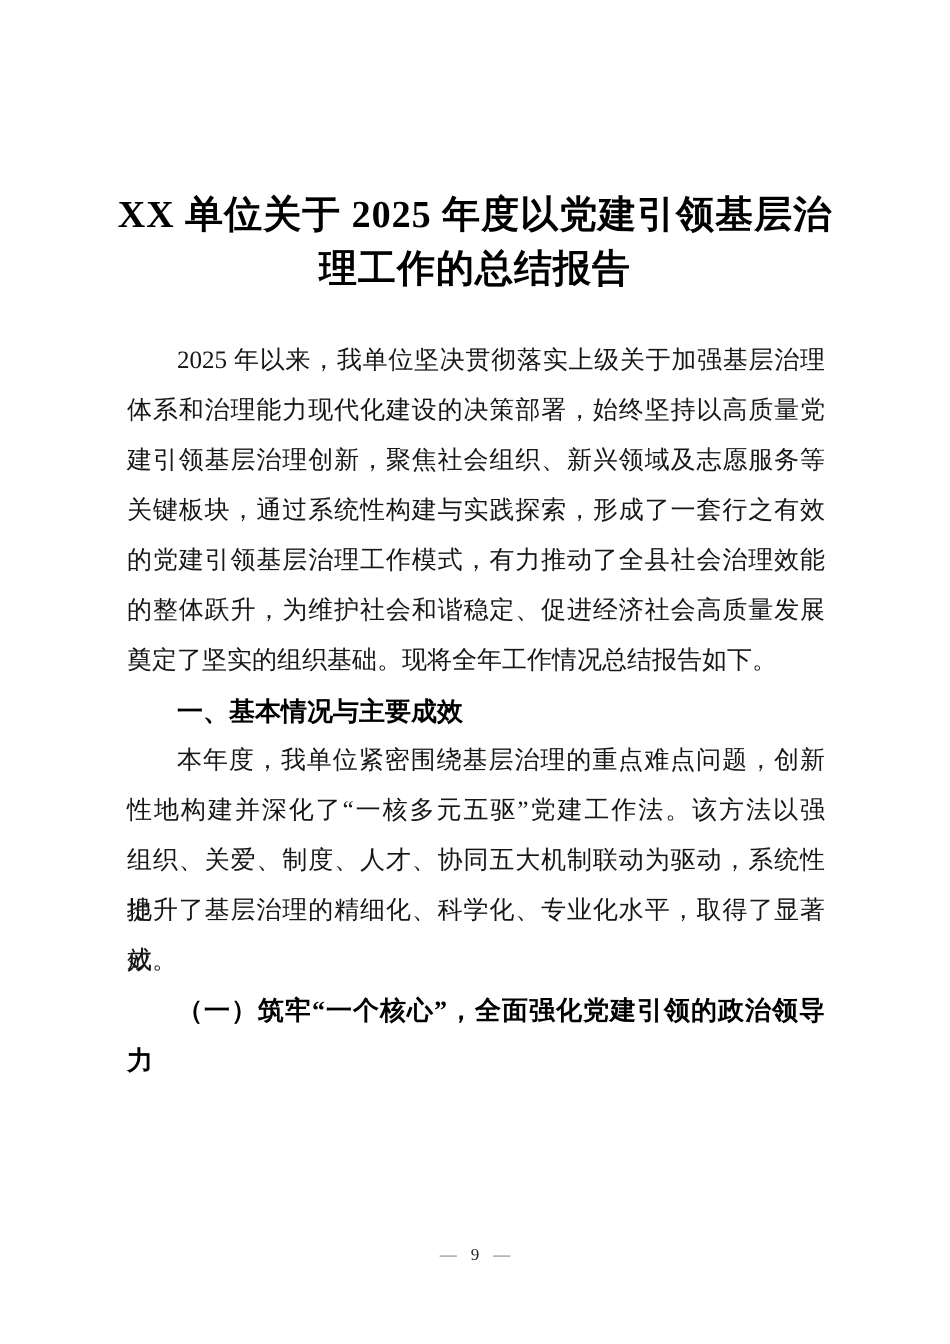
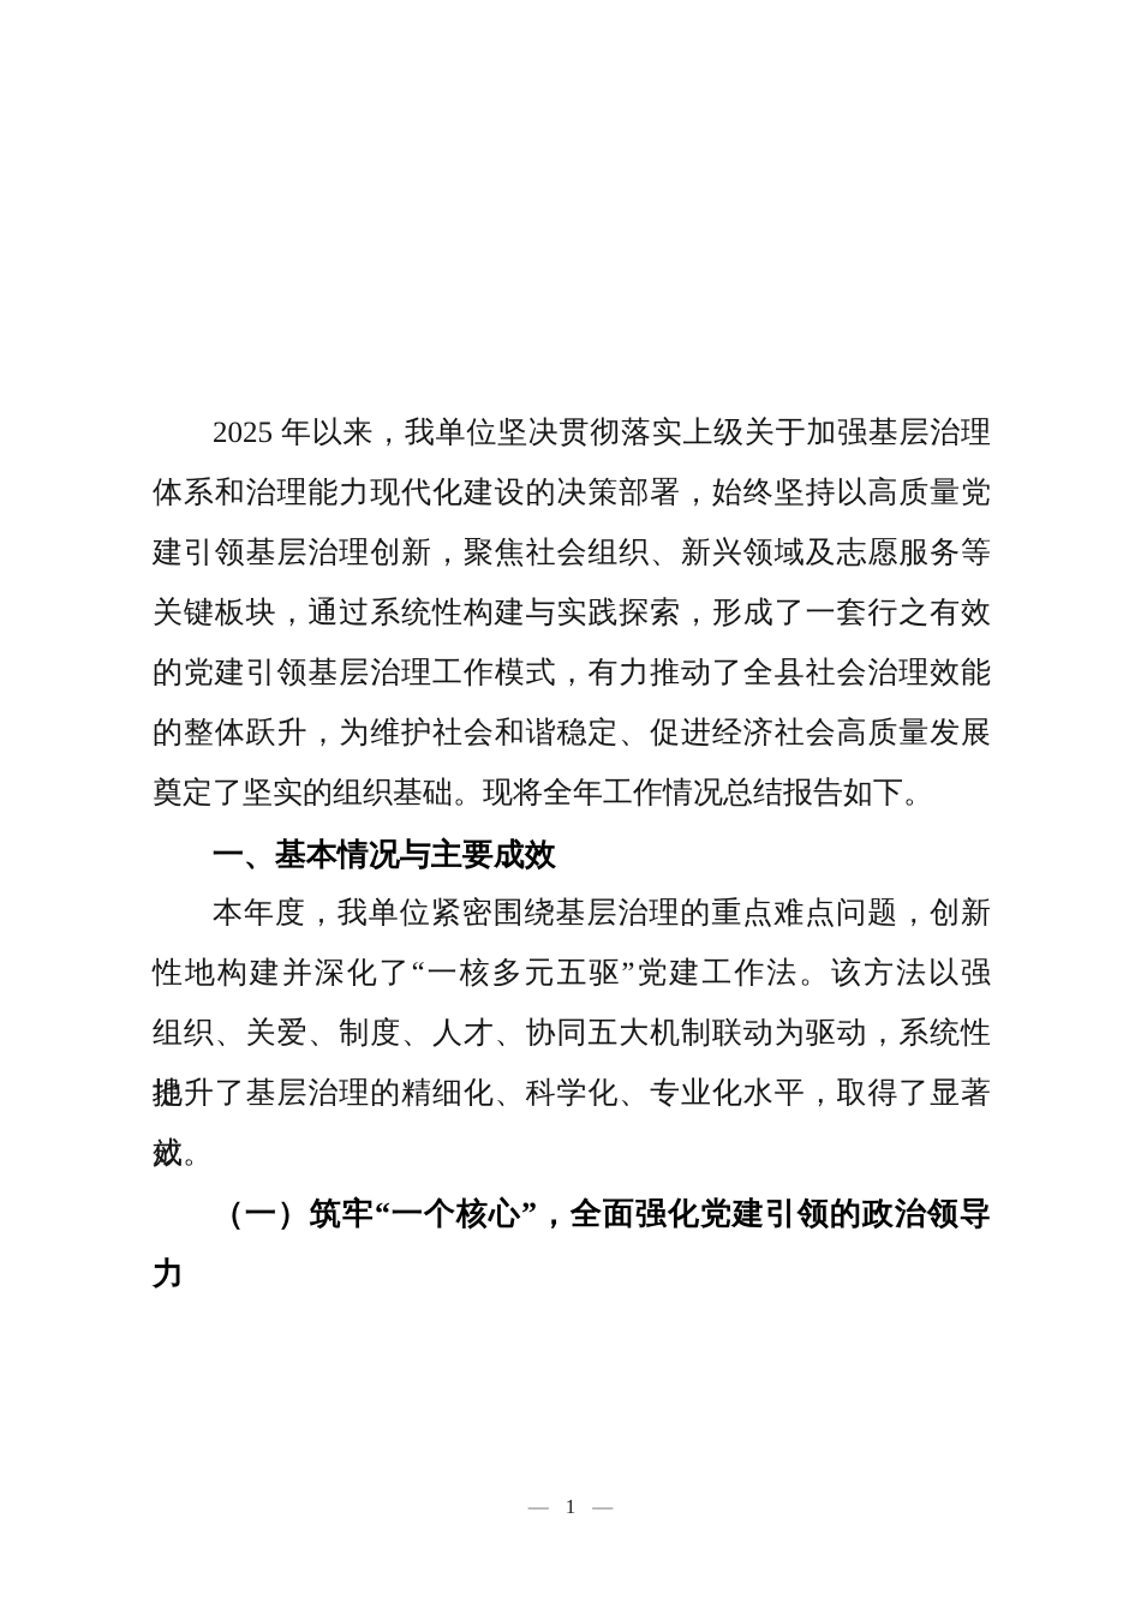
- XX 单位关于 2025 年度以党建引领基层治
- 理工作的总结报告
  2025 年以来，我单位坚决贯彻落实上级关于加强基层治理
  体系和治理能力现代化建设的决策部署，始终坚持以高质量党
  建引领基层治理创新，聚焦社会组织、新兴领域及志愿服务等
  关键板块，通过系统性构建与实践探索，形成了一套行之有效
  的党建引领基层治理工作模式，有力推动了全县社会治理效能
  的整体跃升，为维护社会和谐稳定、促进经济社会高质量发展
  奠定了坚实的组织基础。现将全年工作情况总结报告如下。
  一、基本情况与主要成效
  本年度，我单位紧密围绕基层治理的重点难点问题，创新
  性地构建并深化了“一核多元五驱”党建工作法。该方法以强
  组织、关爱、制度、人才、协同五大机制联动为驱动，系统性地
  提升了基层治理的精细化、科学化、专业化水平，取得了显著成
  效。
  （一）筑牢“一个核心”，全面强化党建引领的政治领导
  力
- — 9 —
+ — 1 —
